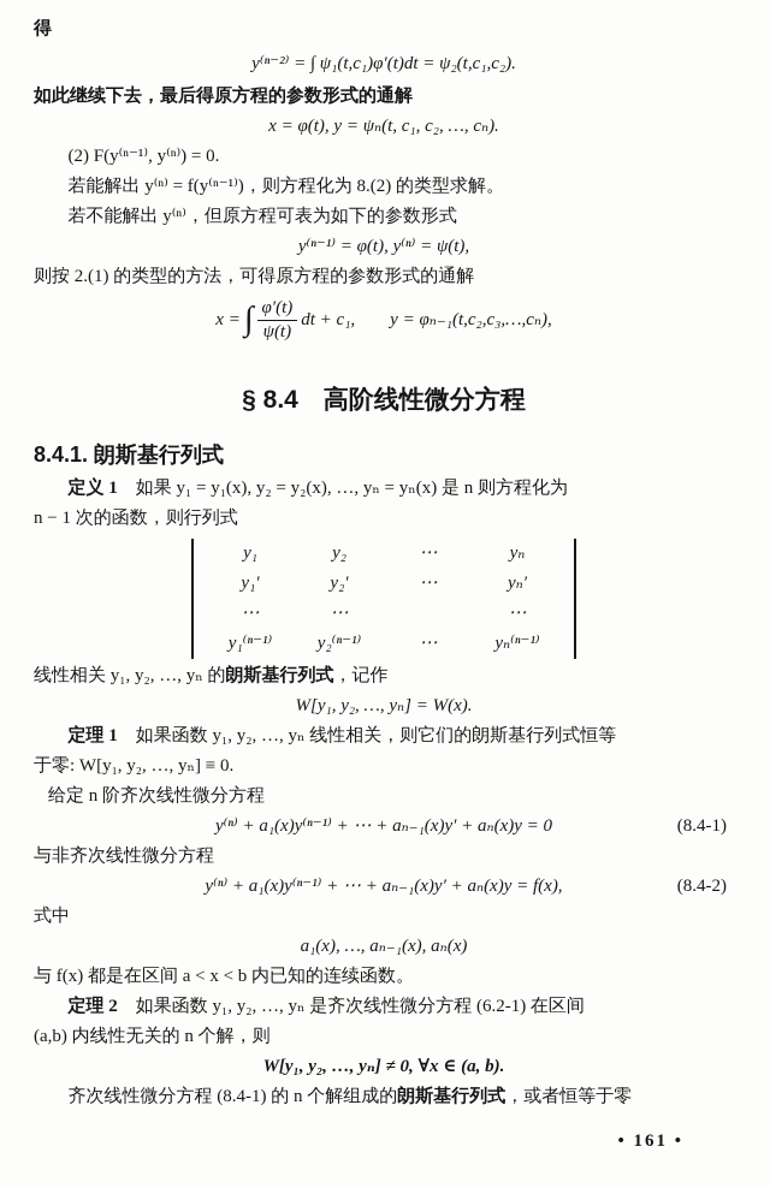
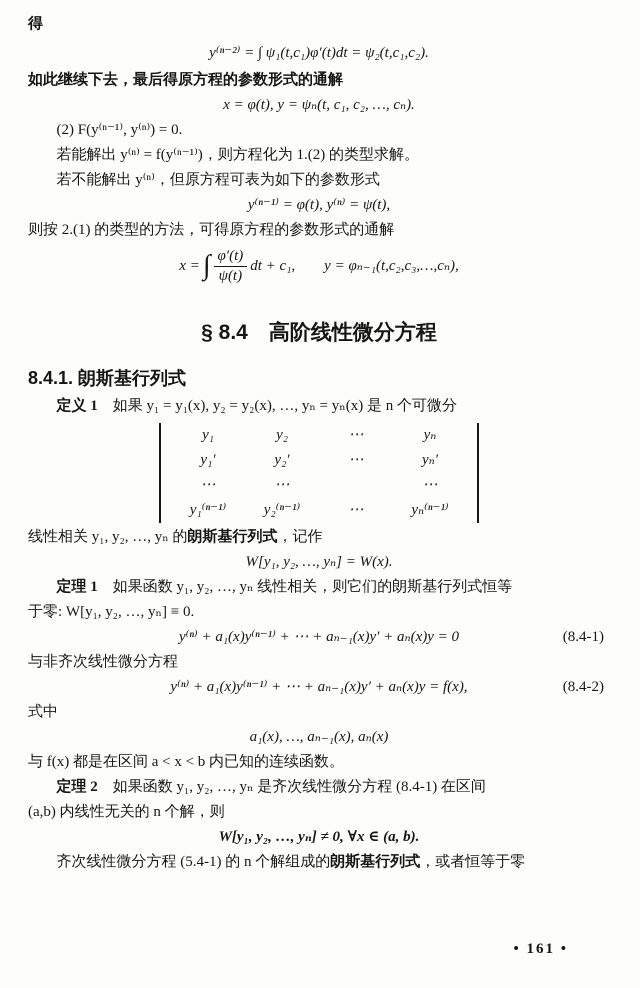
  得
  y⁽ⁿ⁻²⁾ = ∫ ψ₁(t,c₁)φ′(t)dt = ψ₂(t,c₁,c₂).
  如此继续下去，最后得原方程的参数形式的通解
  x = φ(t), y = ψₙ(t, c₁, c₂, …, cₙ).
  (2) F(y⁽ⁿ⁻¹⁾, y⁽ⁿ⁾) = 0.
- 若能解出 y⁽ⁿ⁾ = f(y⁽ⁿ⁻¹⁾)，则方程化为 8.(2) 的类型求解。
+ 若能解出 y⁽ⁿ⁾ = f(y⁽ⁿ⁻¹⁾)，则方程化为 1.(2) 的类型求解。
  若不能解出 y⁽ⁿ⁾，但原方程可表为如下的参数形式
  y⁽ⁿ⁻¹⁾ = φ(t), y⁽ⁿ⁾ = ψ(t),
  则按 2.(1) 的类型的方法，可得原方程的参数形式的通解
  x =
  ∫
  φ′(t)
  ψ(t)
  dt + c₁,
  y = φₙ₋₁(t,c₂,c₃,…,cₙ),
  § 8.4 高阶线性微分方程
  8.4.1. 朗斯基行列式
- 定义 1 如果 y₁ = y₁(x), y₂ = y₂(x), …, yₙ = yₙ(x) 是 n 则方程化为
+ 定义 1 如果 y₁ = y₁(x), y₂ = y₂(x), …, yₙ = yₙ(x) 是 n 个可微分
- n − 1 次的函数，则行列式
  y₁	y₂	⋯	yₙ
  y₁′	y₂′	⋯	yₙ′
  ⋯	⋯		⋯
  y₁⁽ⁿ⁻¹⁾	y₂⁽ⁿ⁻¹⁾	⋯	yₙ⁽ⁿ⁻¹⁾
  线性相关 y₁, y₂, …, yₙ 的朗斯基行列式，记作
  W[y₁, y₂, …, yₙ] = W(x).
  定理 1 如果函数 y₁, y₂, …, yₙ 线性相关，则它们的朗斯基行列式恒等
  于零: W[y₁, y₂, …, yₙ] ≡ 0.
- 给定 n 阶齐次线性微分方程
  y⁽ⁿ⁾ + a₁(x)y⁽ⁿ⁻¹⁾ + ⋯ + aₙ₋₁(x)y′ + aₙ(x)y = 0
  (8.4-1)
  与非齐次线性微分方程
  y⁽ⁿ⁾ + a₁(x)y⁽ⁿ⁻¹⁾ + ⋯ + aₙ₋₁(x)y′ + aₙ(x)y = f(x),
  (8.4-2)
  式中
  a₁(x), …, aₙ₋₁(x), aₙ(x)
  与 f(x) 都是在区间 a < x < b 内已知的连续函数。
- 定理 2 如果函数 y₁, y₂, …, yₙ 是齐次线性微分方程 (6.2-1) 在区间
+ 定理 2 如果函数 y₁, y₂, …, yₙ 是齐次线性微分方程 (8.4-1) 在区间
  (a,b) 内线性无关的 n 个解，则
  W[y₁, y₂, …, yₙ] ≠ 0, ∀x ∈ (a, b).
- 齐次线性微分方程 (8.4-1) 的 n 个解组成的朗斯基行列式，或者恒等于零
+ 齐次线性微分方程 (5.4-1) 的 n 个解组成的朗斯基行列式，或者恒等于零
  • 161 •
